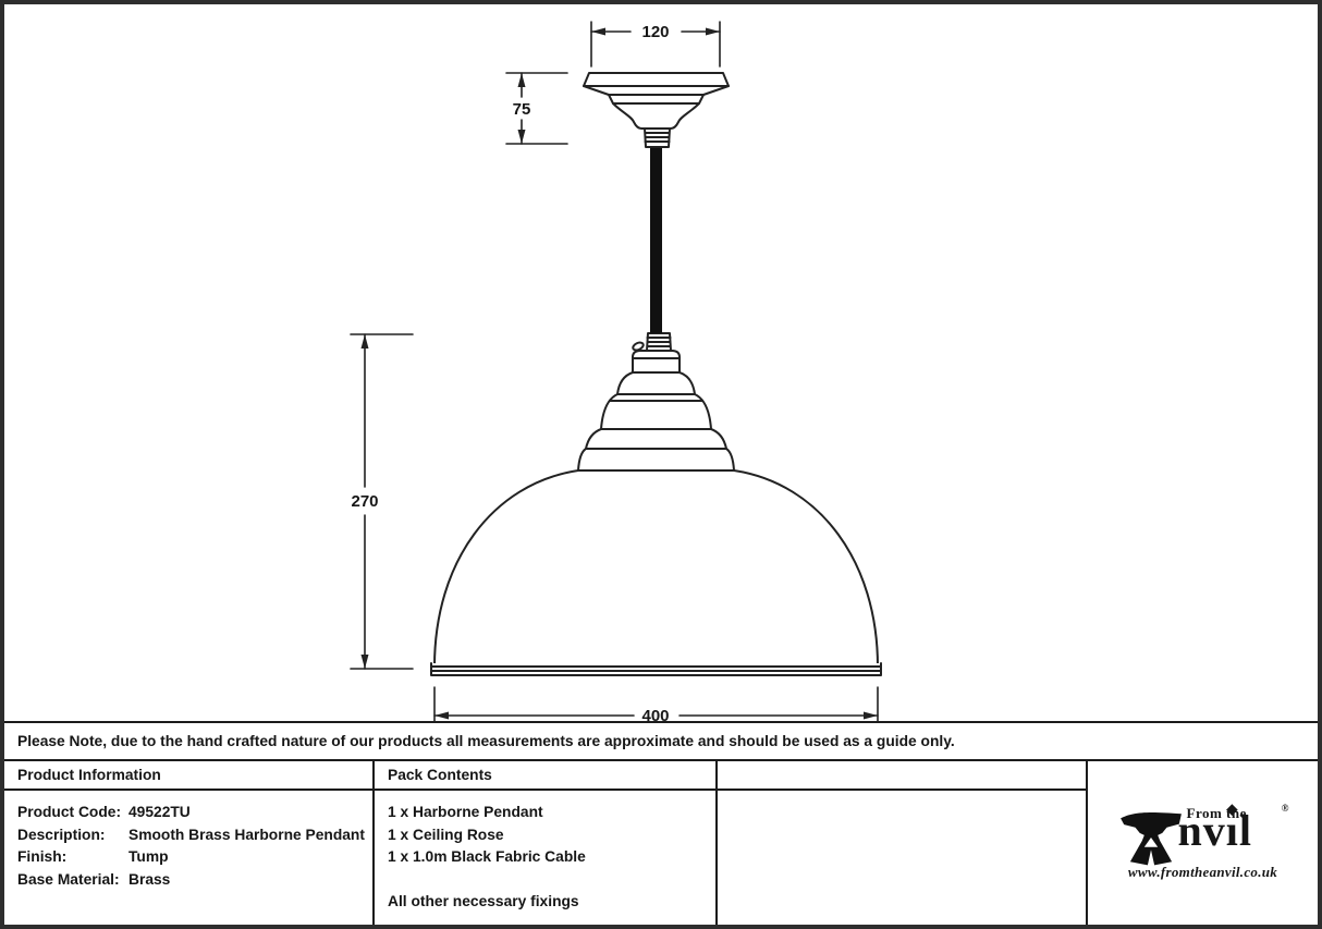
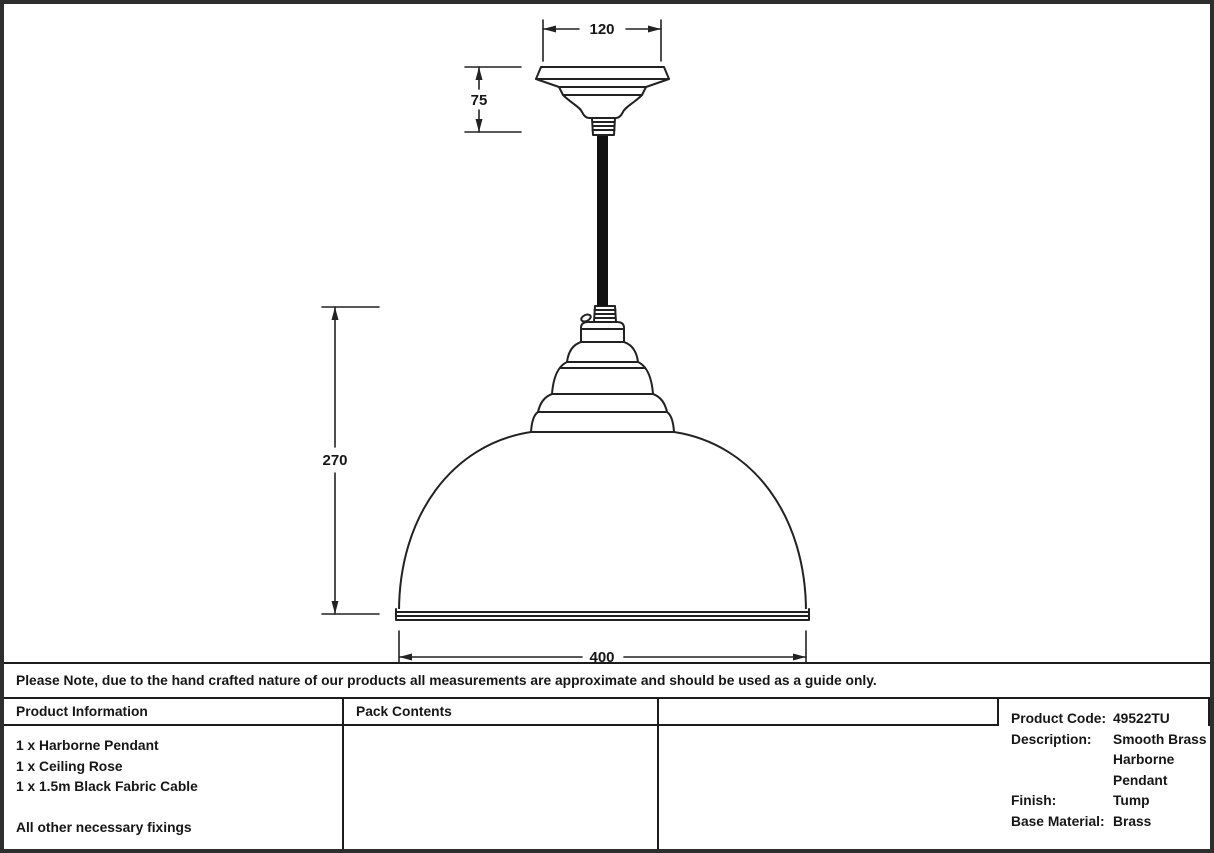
  120
  75
  270
  400
  Please Note, due to the hand crafted nature of our products all measurements are approximate and should be used as a guide only.
  Product Information
  Pack Contents
- From the
- nvı
- ◆
- l
- ®
- www.fromtheanvil.co.uk
  Product Code:
  49522TU
  Description:
  Smooth Brass Harborne Pendant
  Finish:
  Tump
  Base Material:
  Brass
  1 x Harborne Pendant
  1 x Ceiling Rose
- 1 x 1.0m Black Fabric Cable
+ 1 x 1.5m Black Fabric Cable
  All other necessary fixings
